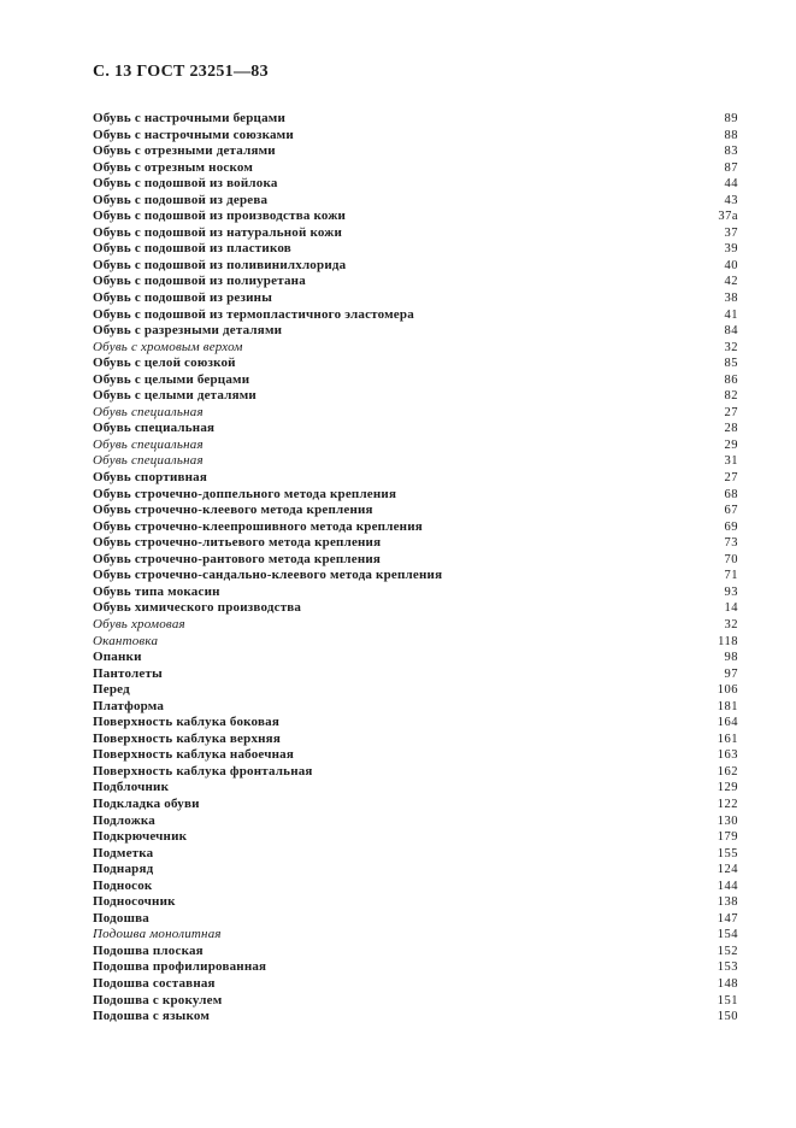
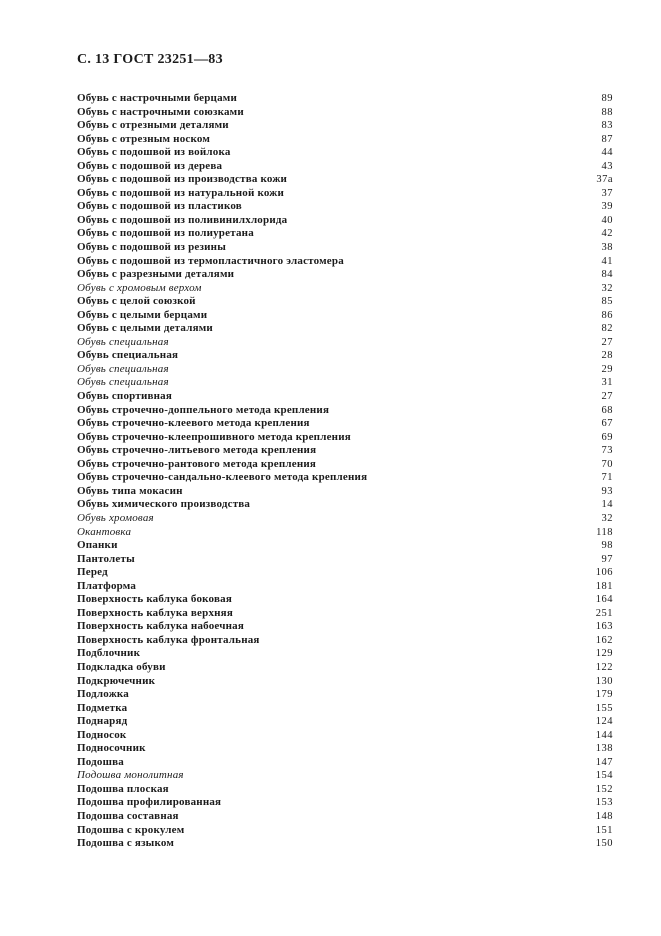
  С. 13 ГОСТ 23251—83
  Обувь с настрочными берцами
  89
  Обувь с настрочными союзками
  88
  Обувь с отрезными деталями
  83
  Обувь с отрезным носком
  87
  Обувь с подошвой из войлока
  44
  Обувь с подошвой из дерева
  43
  Обувь с подошвой из производства кожи
  37а
  Обувь с подошвой из натуральной кожи
  37
  Обувь с подошвой из пластиков
  39
  Обувь с подошвой из поливинилхлорида
  40
  Обувь с подошвой из полиуретана
  42
  Обувь с подошвой из резины
  38
  Обувь с подошвой из термопластичного эластомера
  41
  Обувь с разрезными деталями
  84
  Обувь с хромовым верхом
  32
  Обувь с целой союзкой
  85
  Обувь с целыми берцами
  86
  Обувь с целыми деталями
  82
  Обувь специальная
  27
  Обувь специальная
  28
  Обувь специальная
  29
  Обувь специальная
  31
  Обувь спортивная
  27
  Обувь строчечно-доппельного метода крепления
  68
  Обувь строчечно-клеевого метода крепления
  67
  Обувь строчечно-клеепрошивного метода крепления
  69
  Обувь строчечно-литьевого метода крепления
  73
  Обувь строчечно-рантового метода крепления
  70
  Обувь строчечно-сандально-клеевого метода крепления
  71
  Обувь типа мокасин
  93
  Обувь химического производства
  14
  Обувь хромовая
  32
  Окантовка
  118
  Опанки
  98
  Пантолеты
  97
  Перед
  106
  Платформа
  181
  Поверхность каблука боковая
  164
  Поверхность каблука верхняя
- 161
+ 251
  Поверхность каблука набоечная
  163
  Поверхность каблука фронтальная
  162
  Подблочник
  129
  Подкладка обуви
  122
- Подложка
+ Подкрючечник
  130
- Подкрючечник
+ Подложка
  179
  Подметка
  155
  Поднаряд
  124
  Подносок
  144
  Подносочник
  138
  Подошва
  147
  Подошва монолитная
  154
  Подошва плоская
  152
  Подошва профилированная
  153
  Подошва составная
  148
  Подошва с крокулем
  151
  Подошва с языком
  150
